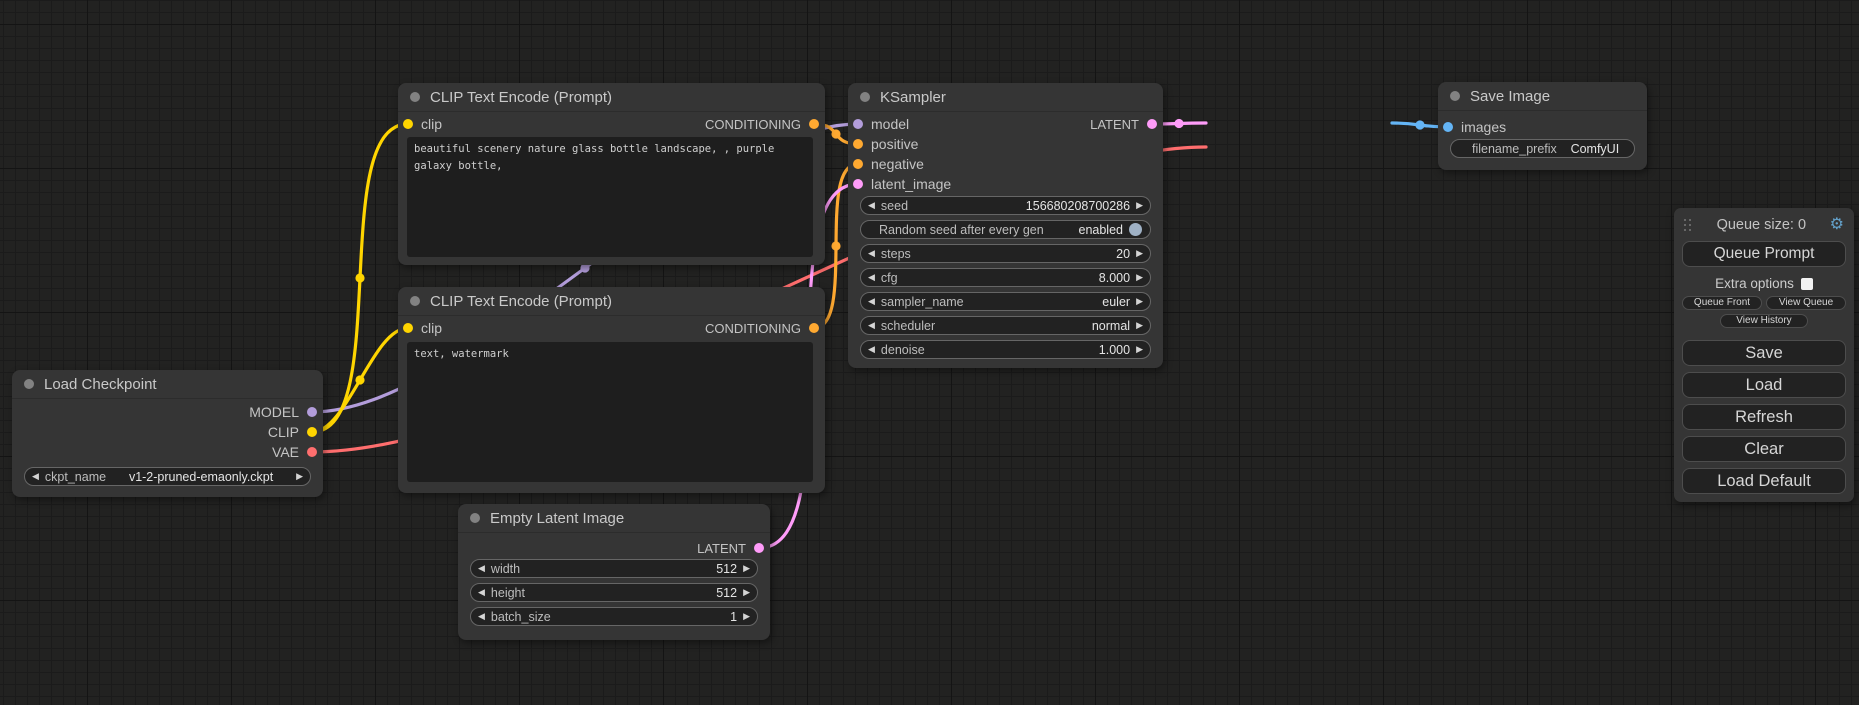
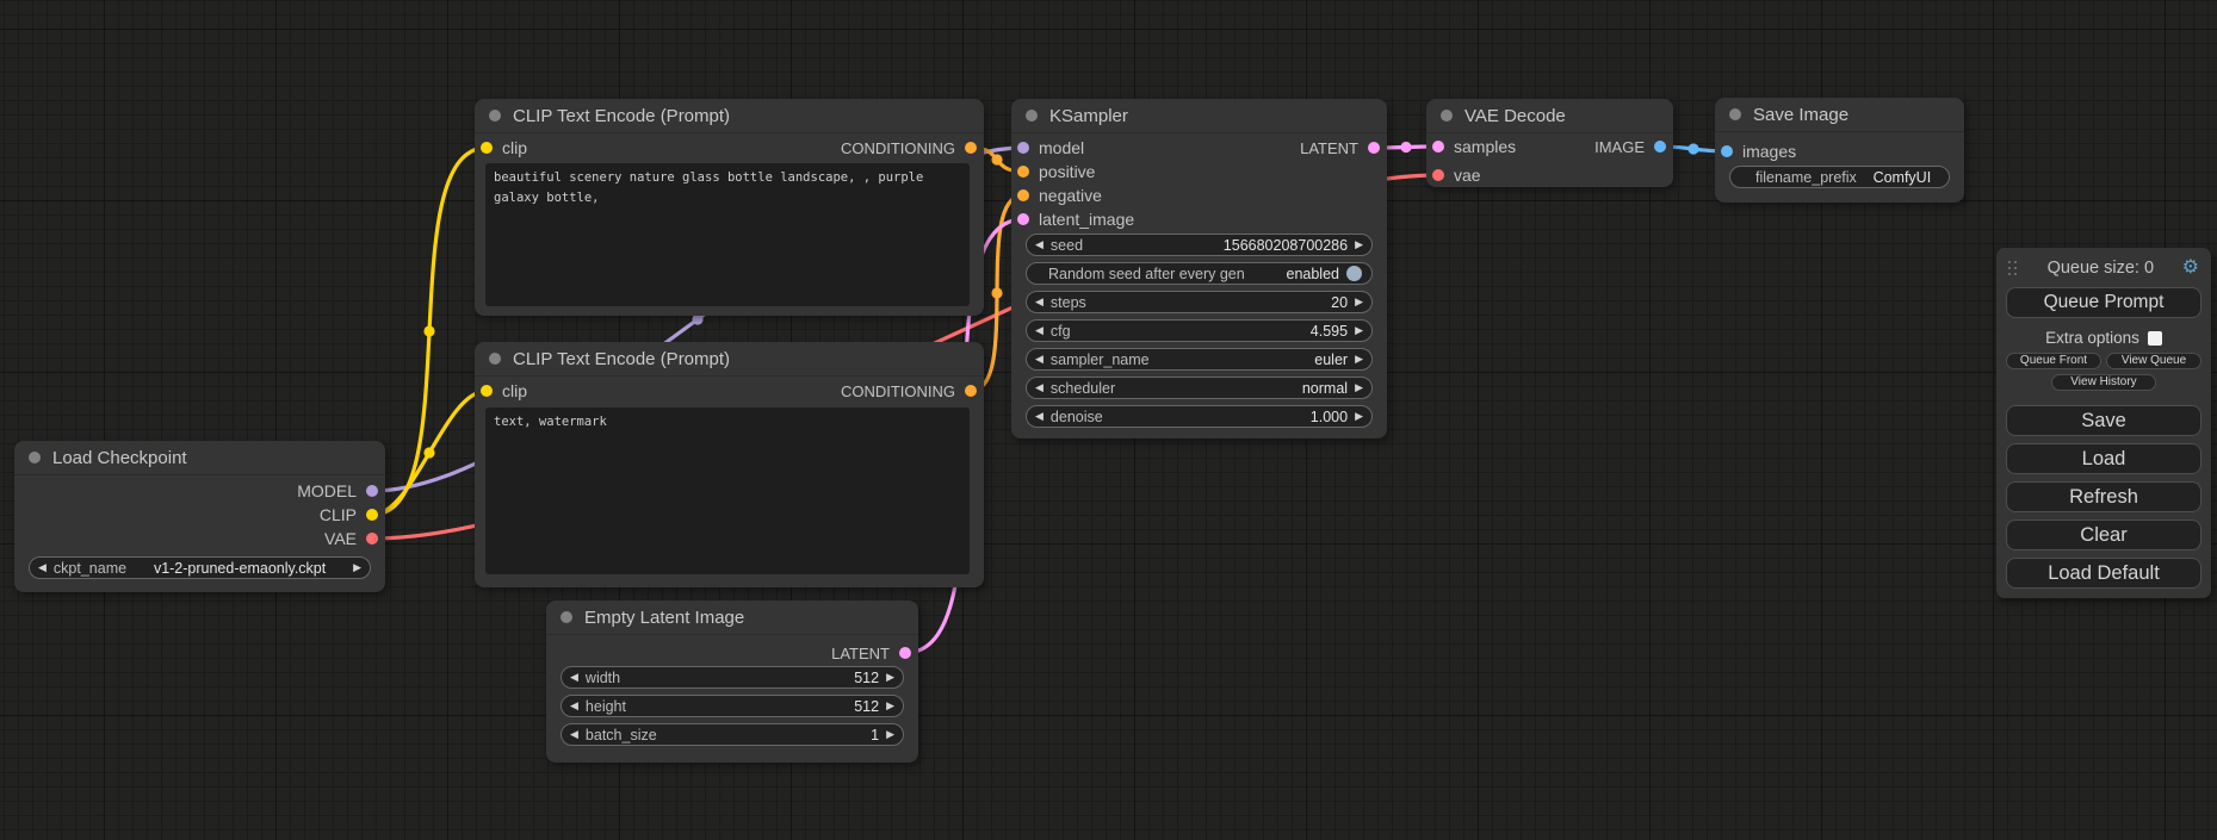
  Load Checkpoint
  MODEL
  CLIP
  VAE
  ◀
  ckpt_name
  v1-2-pruned-emaonly.ckpt
  ▶
  CLIP Text Encode (Prompt)
  clip
  CONDITIONING
  beautiful scenery nature glass bottle landscape, , purple galaxy bottle,
  CLIP Text Encode (Prompt)
  clip
  CONDITIONING
  text, watermark
  KSampler
  model
  positive
  negative
  latent_image
  LATENT
  ◀
  seed
  156680208700286
  ▶
  Random seed after every gen
  enabled
  ◀
  steps
  20
  ▶
  ◀
  cfg
- 8.000
+ 4.595
  ▶
  ◀
  sampler_name
  euler
  ▶
  ◀
  scheduler
  normal
  ▶
  ◀
  denoise
  1.000
  ▶
+ VAE Decode
+ samples
+ vae
+ IMAGE
  Save Image
  images
  filename_prefix
  ComfyUI
  Empty Latent Image
  LATENT
  ◀
  width
  512
  ▶
  ◀
  height
  512
  ▶
  ◀
  batch_size
  1
  ▶
  Queue size: 0
  ⚙
  Queue Prompt
  Extra options
  Queue Front
  View Queue
  View History
  Save
  Load
  Refresh
  Clear
  Load Default
